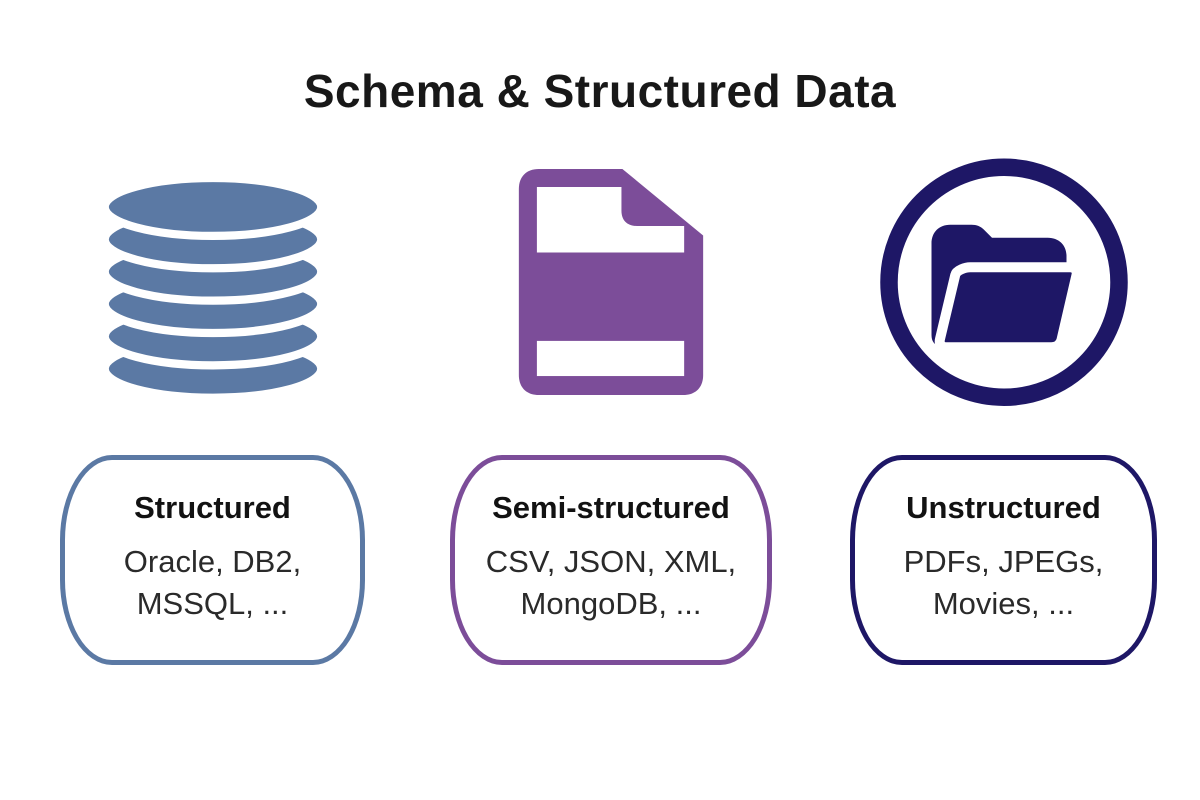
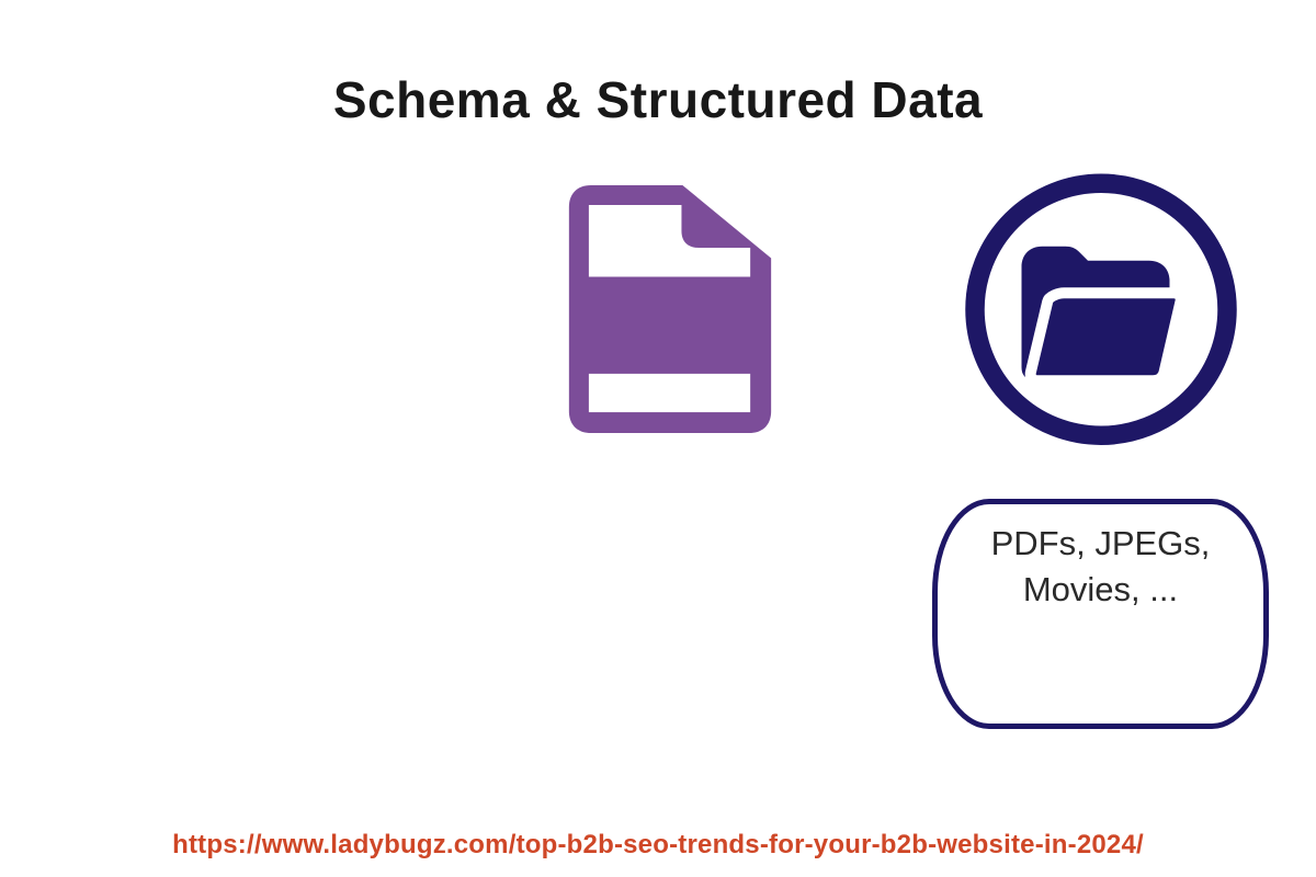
  Schema & Structured Data
- Structured
- Oracle, DB2,
- MSSQL, ...
- Semi-structured
- CSV, JSON, XML,
- MongoDB, ...
- Unstructured
  PDFs, JPEGs,
  Movies, ...
+ https://www.ladybugz.com/top-b2b-seo-trends-for-your-b2b-website-in-2024/
